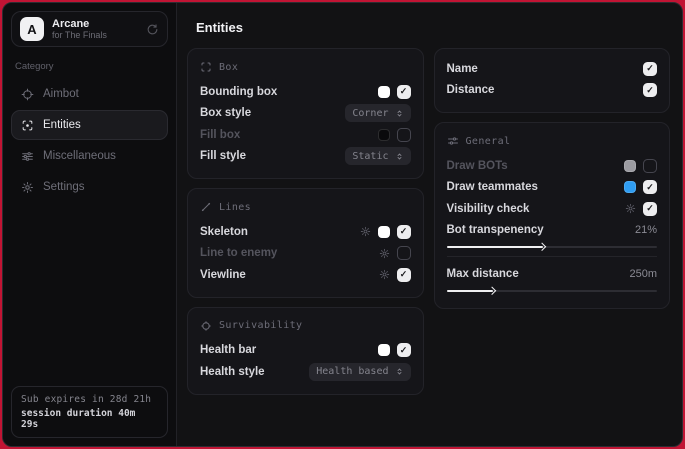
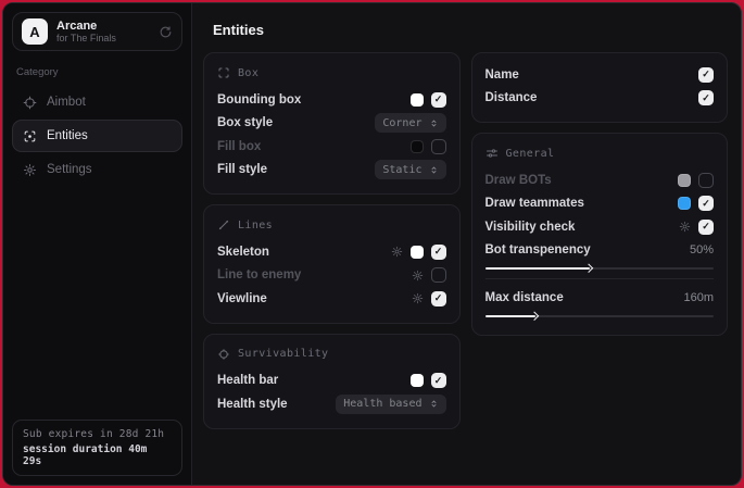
  A
  Arcane
  for The Finals
  Category
  Aimbot
  Entities
- Miscellaneous
  Settings
  Sub expires in 28d 21h
  session duration 40m 29s
  Entities
  Box
  Bounding box
  ✓
  Box style
  Corner
  Fill box
  Fill style
  Static
  Lines
  Skeleton
  ✓
  Line to enemy
  Viewline
  ✓
  Survivability
  Health bar
  ✓
  Health style
  Health based
  Name
  ✓
  Distance
  ✓
  General
  Draw BOTs
  Draw teammates
  ✓
  Visibility check
  ✓
  Bot transpenency
- 21%
+ 50%
  Max distance
- 250m
+ 160m
